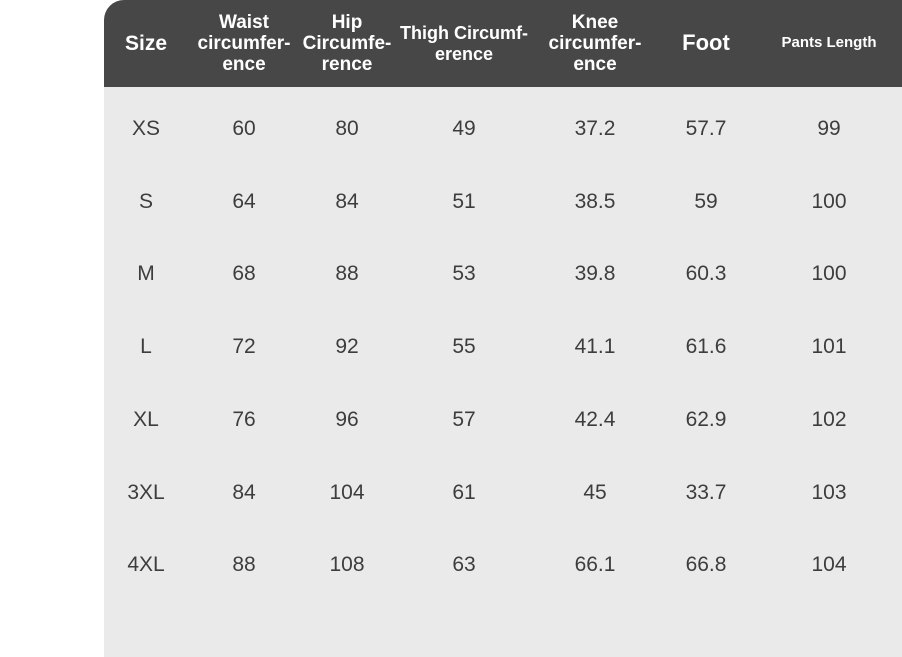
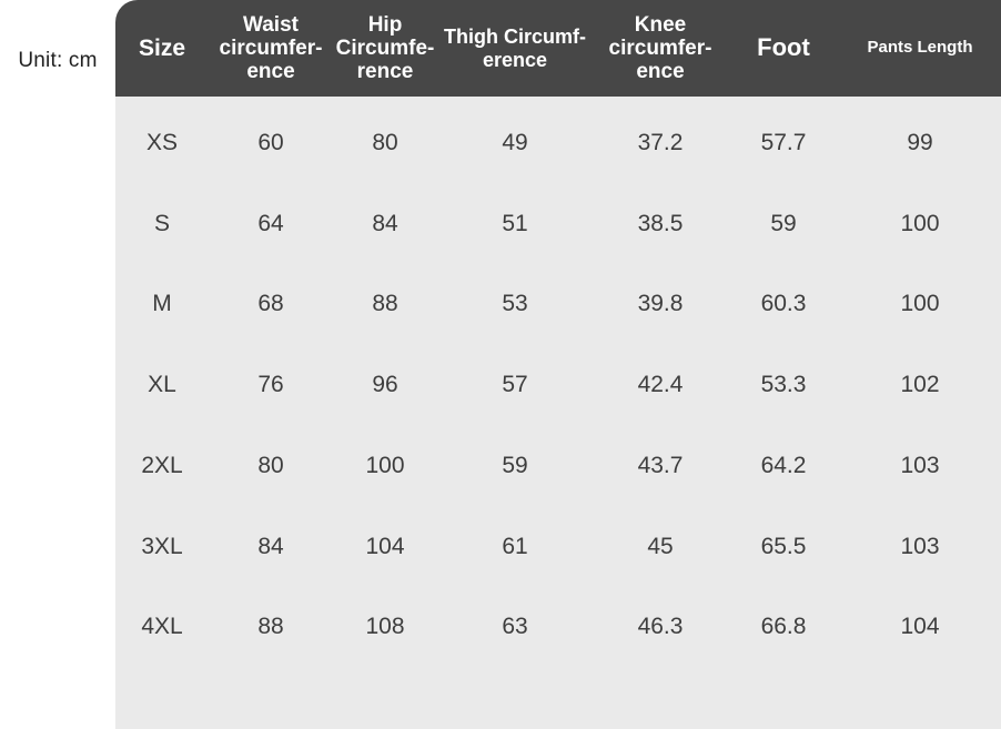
+ Unit: cm
  Size	Waist circumfer- ence	Hip Circumfe- rence	Thigh Circumf- erence	Knee circumfer- ence	Foot	Pants Length
  XS	60	80	49	37.2	57.7	99
  S	64	84	51	38.5	59	100
  M	68	88	53	39.8	60.3	100
- L	72	92	55	41.1	61.6	101
- XL	76	96	57	42.4	62.9	102
+ XL	76	96	57	42.4	53.3	102
+ 2XL	80	100	59	43.7	64.2	103
- 3XL	84	104	61	45	33.7	103
+ 3XL	84	104	61	45	65.5	103
- 4XL	88	108	63	66.1	66.8	104
+ 4XL	88	108	63	46.3	66.8	104
